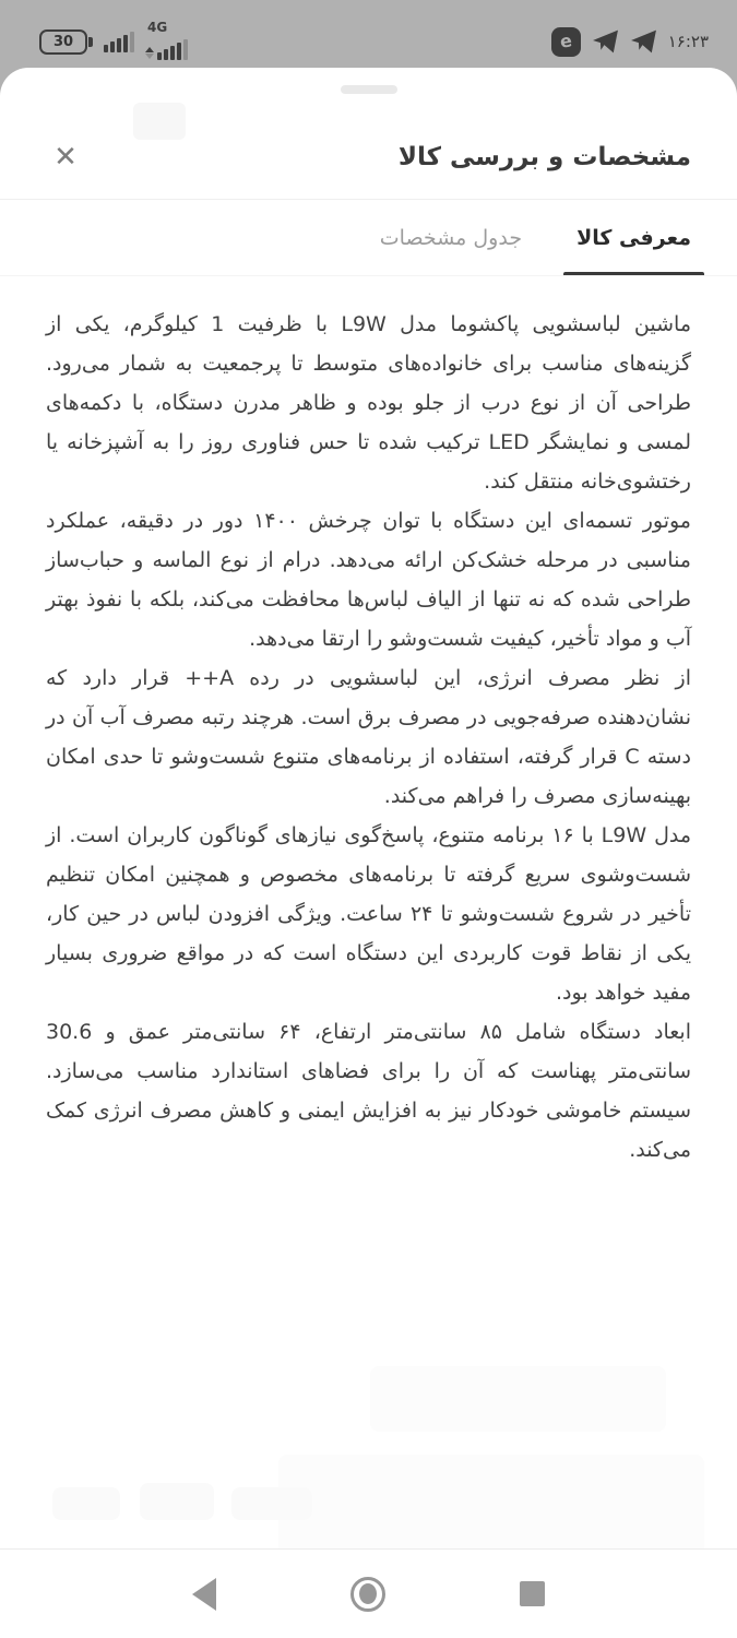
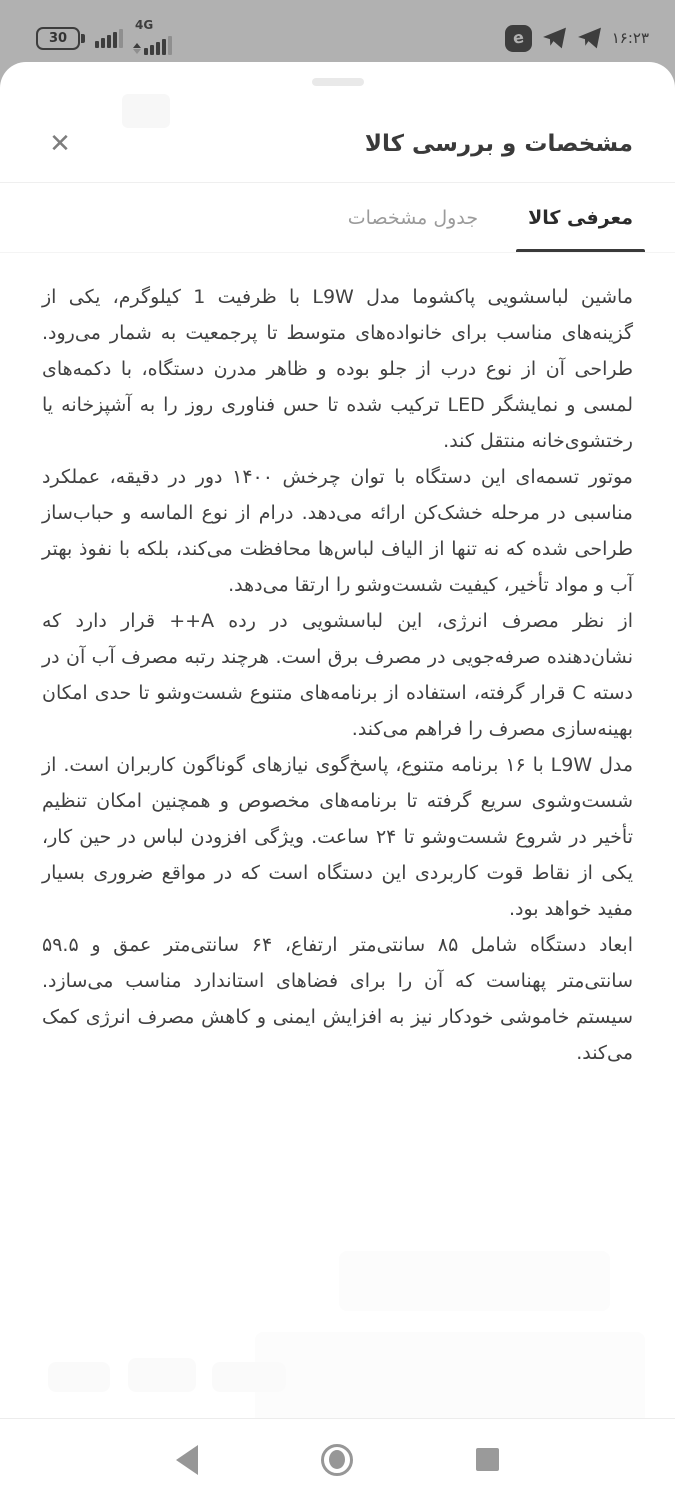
  30
  4G
  ۱۶:۲۳
  مشخصات و بررسی کالا
  ✕
  معرفی کالا
  جدول مشخصات
  ماشین لباسشویی پاکشوما مدل L9W با ظرفیت 1 کیلوگرم، یکی از گزینه‌های مناسب برای خانواده‌های متوسط تا پرجمعیت به شمار می‌رود. طراحی آن از نوع درب از جلو بوده و ظاهر مدرن دستگاه، با دکمه‌های لمسی و نمایشگر LED ترکیب شده تا حس فناوری روز را به آشپزخانه یا رختشوی‌خانه منتقل کند.
  موتور تسمه‌ای این دستگاه با توان چرخش ۱۴۰۰ دور در دقیقه، عملکرد مناسبی در مرحله خشک‌کن ارائه می‌دهد. درام از نوع الماسه و حباب‌ساز طراحی شده که نه تنها از الیاف لباس‌ها محافظت می‌کند، بلکه با نفوذ بهتر آب و مواد تأخیر، کیفیت شست‌وشو را ارتقا می‌دهد.
  از نظر مصرف انرژی، این لباسشویی در رده A++ قرار دارد که نشان‌دهنده صرفه‌جویی در مصرف برق است. هرچند رتبه مصرف آب آن در دسته C قرار گرفته، استفاده از برنامه‌های متنوع شست‌وشو تا حدی امکان بهینهسازی مصرف را فراهم می‌کند.
  مدل L9W با ۱۶ برنامه متنوع، پاسخ‌گوی نیازهای گوناگون کاربران است. از شست‌وشوی سریع گرفته تا برنامه‌های مخصوص و همچنین امکان تنظیم تأخیر در شروع شست‌وشو تا ۲۴ ساعت. ویژگی افزودن لباس در حین کار، یکی از نقاط قوت کاربردی این دستگاه است که در مواقع ضروری بسیار مفید خواهد بود.
- ابعاد دستگاه شامل ۸۵ سانتی‌متر ارتفاع، ۶۴ سانتی‌متر عمق و 30.6 سانتی‌متر پهناست که آن را برای فضاهای استاندارد مناسب می‌سازد. سیستم خاموشی خودکار نیز به افزایش ایمنی و کاهش مصرف انرژی کمک می‌کند.
+ ابعاد دستگاه شامل ۸۵ سانتی‌متر ارتفاع، ۶۴ سانتی‌متر عمق و ۵۹.۵ سانتی‌متر پهناست که آن را برای فضاهای استاندارد مناسب می‌سازد. سیستم خاموشی خودکار نیز به افزایش ایمنی و کاهش مصرف انرژی کمک می‌کند.
